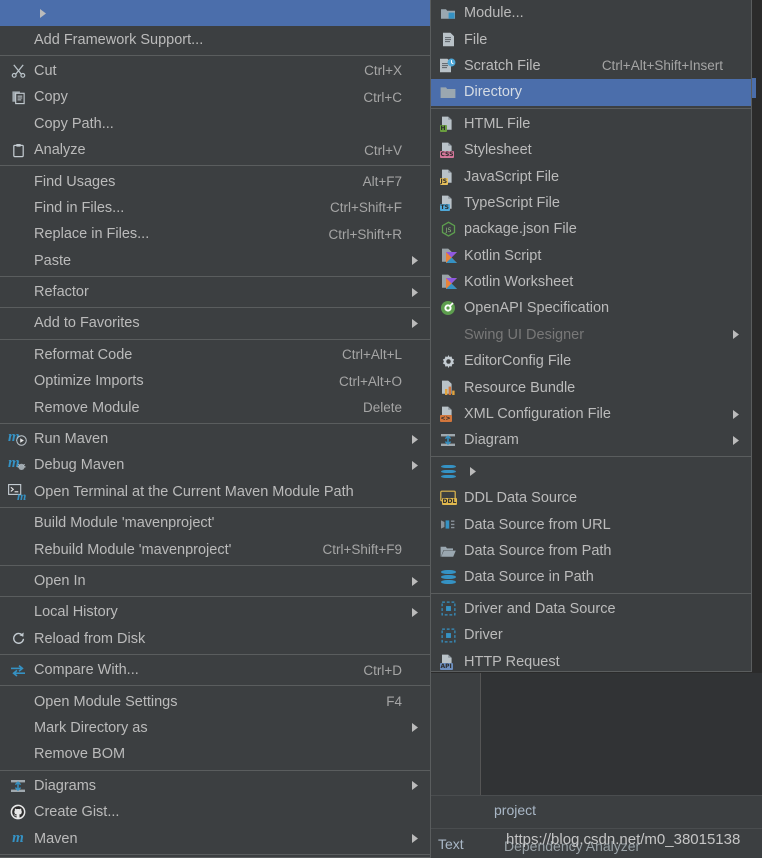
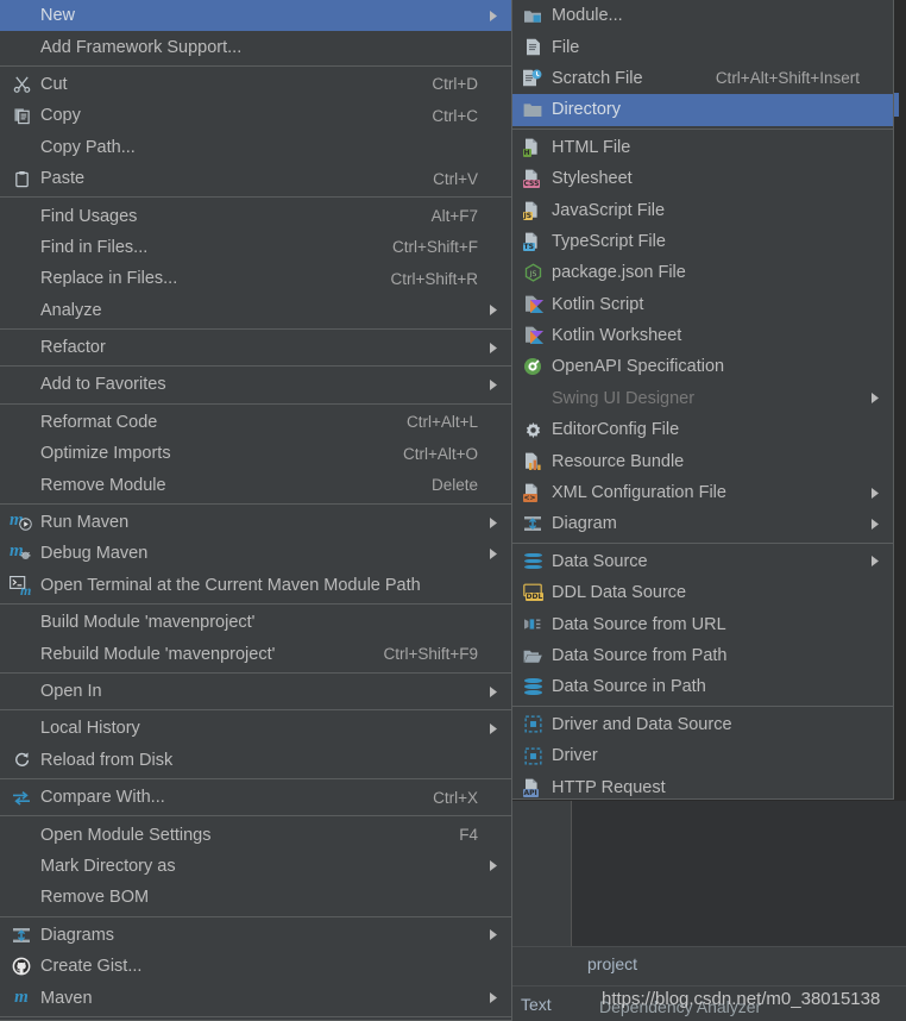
  project
  Text
  Dependency Analyzer
  https://blog.csdn.net/m0_38015138
+ New
  Add Framework Support...
  Cut
- Ctrl+X
+ Ctrl+D
  Copy
  Ctrl+C
  Copy Path...
- Analyze
+ Paste
  Ctrl+V
  Find Usages
  Alt+F7
  Find in Files...
  Ctrl+Shift+F
  Replace in Files...
  Ctrl+Shift+R
- Paste
+ Analyze
  Refactor
  Add to Favorites
  Reformat Code
  Ctrl+Alt+L
  Optimize Imports
  Ctrl+Alt+O
  Remove Module
  Delete
  m
  Run Maven
  m
  Debug Maven
  m
  Open Terminal at the Current Maven Module Path
  Build Module 'mavenproject'
  Rebuild Module 'mavenproject'
  Ctrl+Shift+F9
  Open In
  Local History
  Reload from Disk
  Compare With...
- Ctrl+D
+ Ctrl+X
  Open Module Settings
  F4
  Mark Directory as
  Remove BOM
  Diagrams
  Create Gist...
  m
  Maven
  Module...
  File
  Scratch File
  Ctrl+Alt+Shift+Insert
  Directory
  HTML File
  Stylesheet
  JavaScript File
  TypeScript File
  package.json File
  Kotlin Script
  Kotlin Worksheet
  OpenAPI Specification
  Swing UI Designer
  EditorConfig File
  Resource Bundle
  XML Configuration File
  Diagram
+ Data Source
  DDL Data Source
  Data Source from URL
  Data Source from Path
  Data Source in Path
  Driver and Data Source
  Driver
  HTTP Request
